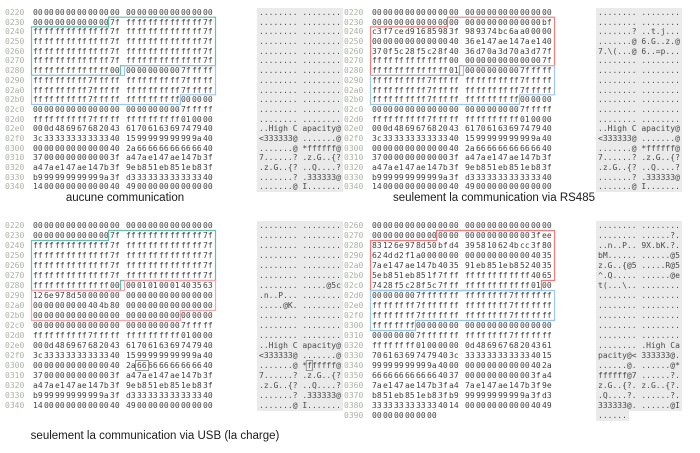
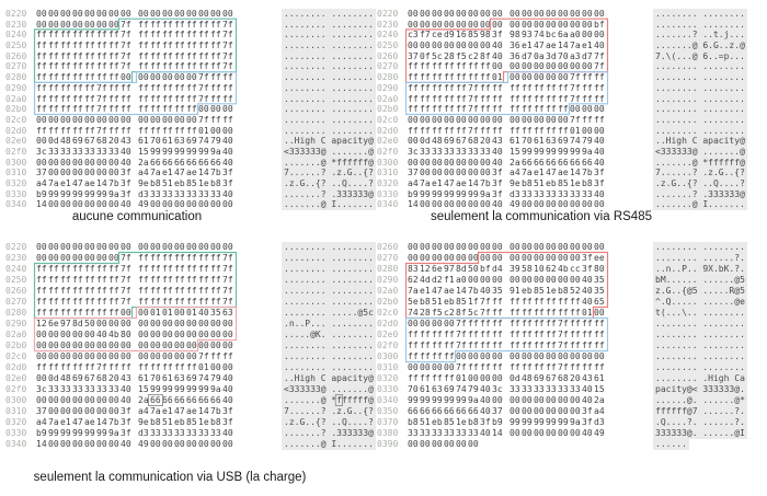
  0220 00 00 00 00 00 00 00 00 00 00 00 00 00 00 00 00
  ........ ........
  0230 00 00 00 00 00 00 00 7f ff ff ff ff ff ff ff 7f
  ........ ........
  0240 ff ff ff ff ff ff ff 7f ff ff ff ff ff ff ff 7f
  ........ ........
  0250 ff ff ff ff ff ff ff 7f ff ff ff ff ff ff ff 7f
  ........ ........
  0260 ff ff ff ff ff ff ff 7f ff ff ff ff ff ff ff 7f
  ........ ........
  0270 ff ff ff ff ff ff ff 7f ff ff ff ff ff ff ff 7f
  ........ ........
  0280 ff ff ff ff ff ff ff 00 00 00 00 00 00 7f ff ff
  ........ ........
  0290 ff ff ff ff ff 7f ff ff ff ff ff ff ff 7f ff ff
  ........ ........
  02a0 ff ff ff ff ff 7f ff ff ff ff ff ff ff 7f ff ff
  ........ ........
  02b0 ff ff ff ff ff 7f ff ff ff ff ff ff ff 00 00 00
  ........ ........
  02c0 00 00 00 00 00 00 00 00 00 00 00 00 00 7f ff ff
  ........ ........
  02d0 ff ff ff ff ff 7f ff ff ff ff ff ff ff 01 00 00
  ........ ........
  02e0 00 0d 48 69 67 68 20 43 61 70 61 63 69 74 79 40
  ..High C apacity@
  02f0 3c 33 33 33 33 33 33 40 15 99 99 99 99 99 9a 40
  <333333@ .......@
  0300 00 00 00 00 00 00 00 40 2a 66 66 66 66 66 66 40
  .......@ *ffffff@
  0310 37 00 00 00 00 00 00 3f a4 7a e1 47 ae 14 7b 3f
  7......? .z.G..{?
  0320 a4 7a e1 47 ae 14 7b 3f 9e b8 51 eb 85 1e b8 3f
  .z.G..{? ..Q....?
  0330 b9 99 99 99 99 99 9a 3f d3 33 33 33 33 33 33 40
  .......? .333333@
  0340 14 00 00 00 00 00 00 40 49 00 00 00 00 00 00 00
  .......@ I.......
  0220 00 00 00 00 00 00 00 00 00 00 00 00 00 00 00 00
  ........ ........
  0230 00 00 00 00 00 00 00 00 00 00 00 00 00 00 00 bf
  ........ ........
  0240 c3 f7 ce d9 16 85 98 3f 98 93 74 bc 6a a0 00 00
  .......? ..t.j...
  0250 00 00 00 00 00 00 00 40 36 e1 47 ae 14 7a e1 40
  .......@ 6.G..z.@
  0260 37 0f 5c 28 f5 c2 8f 40 36 d7 0a 3d 70 a3 d7 7f
  7.\(...@ 6..=p...
  0270 ff ff ff ff ff ff ff 00 00 00 00 00 00 00 00 7f
  ........ ........
  0280 ff ff ff ff ff ff ff 01 00 00 00 00 00 7f ff ff
  ........ ........
  0290 ff ff ff ff ff 7f ff ff ff ff ff ff ff 7f ff ff
  ........ ........
  02a0 ff ff ff ff ff 7f ff ff ff ff ff ff ff 7f ff ff
  ........ ........
  02b0 ff ff ff ff ff 7f ff ff ff ff ff ff ff 00 00 00
  ........ ........
  02c0 00 00 00 00 00 00 00 00 00 00 00 00 00 7f ff ff
  ........ ........
  02d0 ff ff ff ff ff 7f ff ff ff ff ff ff ff 01 00 00
  ........ ........
  02e0 00 0d 48 69 67 68 20 43 61 70 61 63 69 74 79 40
  ..High C apacity@
  02f0 3c 33 33 33 33 33 33 40 15 99 99 99 99 99 9a 40
  <333333@ .......@
  0300 00 00 00 00 00 00 00 40 2a 66 66 66 66 66 66 40
  .......@ *ffffff@
  0310 37 00 00 00 00 00 00 3f a4 7a e1 47 ae 14 7b 3f
  7......? .z.G..{?
  0320 a4 7a e1 47 ae 14 7b 3f 9e b8 51 eb 85 1e b8 3f
  .z.G..{? ..Q....?
  0330 b9 99 99 99 99 99 9a 3f d3 33 33 33 33 33 33 40
  .......? .333333@
  0340 14 00 00 00 00 00 00 40 49 00 00 00 00 00 00 00
  .......@ I.......
  0220 00 00 00 00 00 00 00 00 00 00 00 00 00 00 00 00
  ........ ........
  0230 00 00 00 00 00 00 00 7f ff ff ff ff ff ff ff 7f
  ........ ........
  0240 ff ff ff ff ff ff ff 7f ff ff ff ff ff ff ff 7f
  ........ ........
  0250 ff ff ff ff ff ff ff 7f ff ff ff ff ff ff ff 7f
  ........ ........
  0260 ff ff ff ff ff ff ff 7f ff ff ff ff ff ff ff 7f
  ........ ........
  0270 ff ff ff ff ff ff ff 7f ff ff ff ff ff ff ff 7f
  ........ ........
  0280 ff ff ff ff ff ff ff 00 00 01 01 00 01 40 35 63
  ........ .....@5c
  0290 12 6e 97 8d 50 00 00 00 00 00 00 00 00 00 00 00
  .n..P... ........
  02a0 00 00 00 00 00 40 4b 80 00 00 00 00 00 00 00 00
  .....@K. ........
  02b0 00 00 00 00 00 00 00 00 00 00 00 00 00 00 00 00
  ........ ........
  02c0 00 00 00 00 00 00 00 00 00 00 00 00 00 7f ff ff
  ........ ........
  02d0 ff ff ff ff ff 7f ff ff ff ff ff ff ff 01 00 00
  ........ ........
  02e0 00 0d 48 69 67 68 20 43 61 70 61 63 69 74 79 40
  ..High C apacity@
  02f0 3c 33 33 33 33 33 33 40 15 99 99 99 99 99 9a 40
  <333333@ .......@
  0300 00 00 00 00 00 00 00 40 2a 66 66 66 66 66 66 40
  .......@ *ffffff@
  0310 37 00 00 00 00 00 00 3f a4 7a e1 47 ae 14 7b 3f
  7......? .z.G..{?
  0320 a4 7a e1 47 ae 14 7b 3f 9e b8 51 eb 85 1e b8 3f
  .z.G..{? ..Q....?
  0330 b9 99 99 99 99 99 9a 3f d3 33 33 33 33 33 33 40
  .......? .333333@
  0340 14 00 00 00 00 00 00 40 49 00 00 00 00 00 00 00
  .......@ I.......
  0260 00 00 00 00 00 00 00 00 00 00 00 00 00 00 00 00
  ........ ........
  0270 00 00 00 00 00 00 00 00 00 00 00 00 00 00 3f ee
  ........ ......?.
  0280 83 12 6e 97 8d 50 bf d4 39 58 10 62 4b cc 3f 80
  ..n..P.. 9X.bK.?.
  0290 62 4d d2 f1 a0 00 00 00 00 00 00 00 00 00 40 35
  bM...... ......@5
  02a0 7a e1 47 ae 14 7b 40 35 91 eb 85 1e b8 52 40 35
  z.G..{@5 .....R@5
  02b0 5e b8 51 eb 85 1f 7f ff ff ff ff ff ff ff 40 65
  ^.Q..... ......@e
  02c0 74 28 f5 c2 8f 5c 7f ff ff ff ff ff ff ff 01 00
  t(...\.. ........
  02d0 00 00 00 00 7f ff ff ff ff ff ff ff 7f ff ff ff
  ........ ........
  02e0 ff ff ff ff 7f ff ff ff ff ff ff ff 7f ff ff ff
  ........ ........
  02f0 ff ff ff ff 7f ff ff ff ff ff ff ff 7f ff ff ff
  ........ ........
  0300 ff ff ff ff 00 00 00 00 00 00 00 00 00 00 00 00
  ........ ........
  0310 00 00 00 00 7f ff ff ff ff ff ff ff 7f ff ff ff
  ........ ........
  0320 ff ff ff ff 01 00 00 00 0d 48 69 67 68 20 43 61
  ........ .High Ca
  0330 70 61 63 69 74 79 40 3c 33 33 33 33 33 33 40 15
  pacity@< 333333@.
  0340 99 99 99 99 99 9a 40 00 00 00 00 00 00 00 40 2a
  ......@. ......@*
  0350 66 66 66 66 66 66 40 37 00 00 00 00 00 00 3f a4
  ffffff@7 ......?.
- 0360 7a e1 47 ae 14 7b 3f a4 7a e1 47 ae 14 7b 3f 9e
- z.G..{?. z.G..{?.
  0370 b8 51 eb 85 1e b8 3f b9 99 99 99 99 99 9a 3f d3
  .Q....?. ......?.
  0380 33 33 33 33 33 33 40 14 00 00 00 00 00 00 40 49
  333333@. ......@I
  0390 00 00 00 00 00 00
  ......
  aucune communication
  seulement la communication via RS485
  seulement la communication via USB (la charge)
